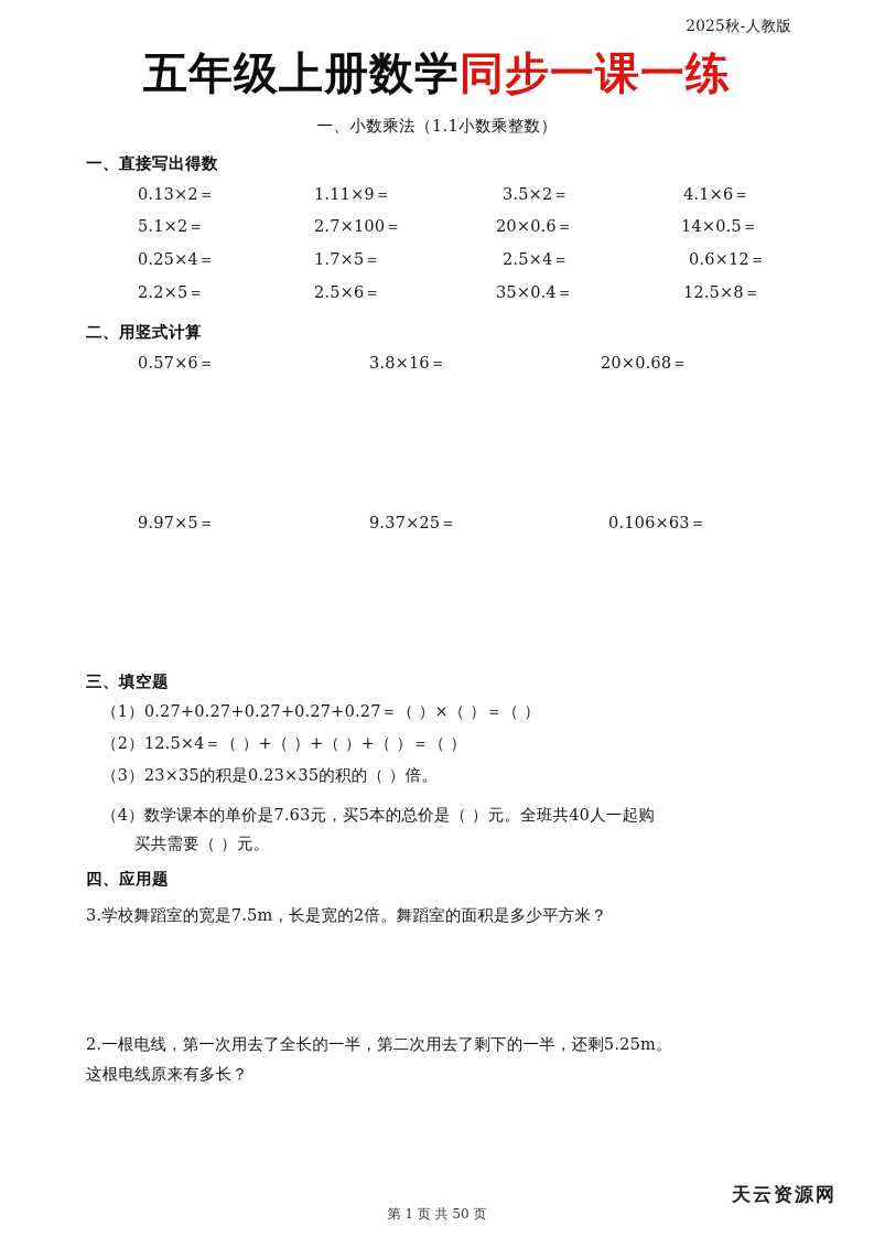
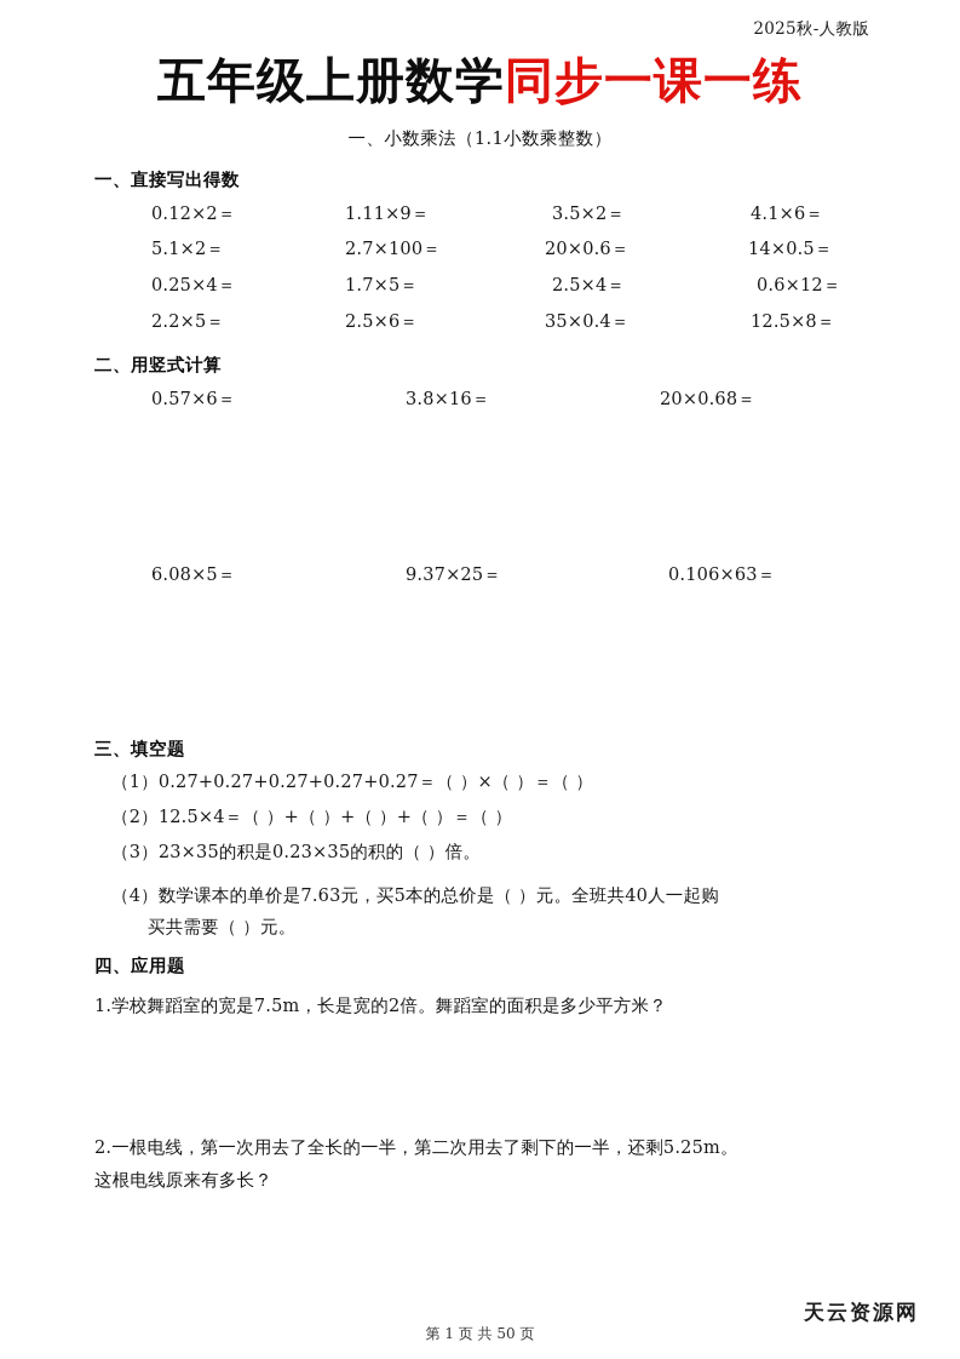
  2025秋-人教版
  五年级上册数学同步一课一练
  一、小数乘法（1.1小数乘整数）
  一、直接写出得数
- 0.13×2＝
+ 0.12×2＝
  1.11×9＝
  3.5×2＝
  4.1×6＝
  5.1×2＝
  2.7×100＝
  20×0.6＝
  14×0.5＝
  0.25×4＝
  1.7×5＝
  2.5×4＝
  0.6×12＝
  2.2×5＝
  2.5×6＝
  35×0.4＝
  12.5×8＝
  二、用竖式计算
  0.57×6＝
  3.8×16＝
  20×0.68＝
- 9.97×5＝
+ 6.08×5＝
  9.37×25＝
  0.106×63＝
  三、填空题
  （1）0.27+0.27+0.27+0.27+0.27＝（ ）×（ ）＝（ ）
  （2）12.5×4＝（ ）+（ ）+（ ）+（ ）＝（ ）
  （3）23×35的积是0.23×35的积的（ ）倍。
  （4）数学课本的单价是7.63元，买5本的总价是（ ）元。全班共40人一起购
  买共需要（ ）元。
  四、应用题
- 3.学校舞蹈室的宽是7.5m，长是宽的2倍。舞蹈室的面积是多少平方米？
+ 1.学校舞蹈室的宽是7.5m，长是宽的2倍。舞蹈室的面积是多少平方米？
  2.一根电线，第一次用去了全长的一半，第二次用去了剩下的一半，还剩5.25m。
  这根电线原来有多长？
  第 1 页 共 50 页
  天云资源网
